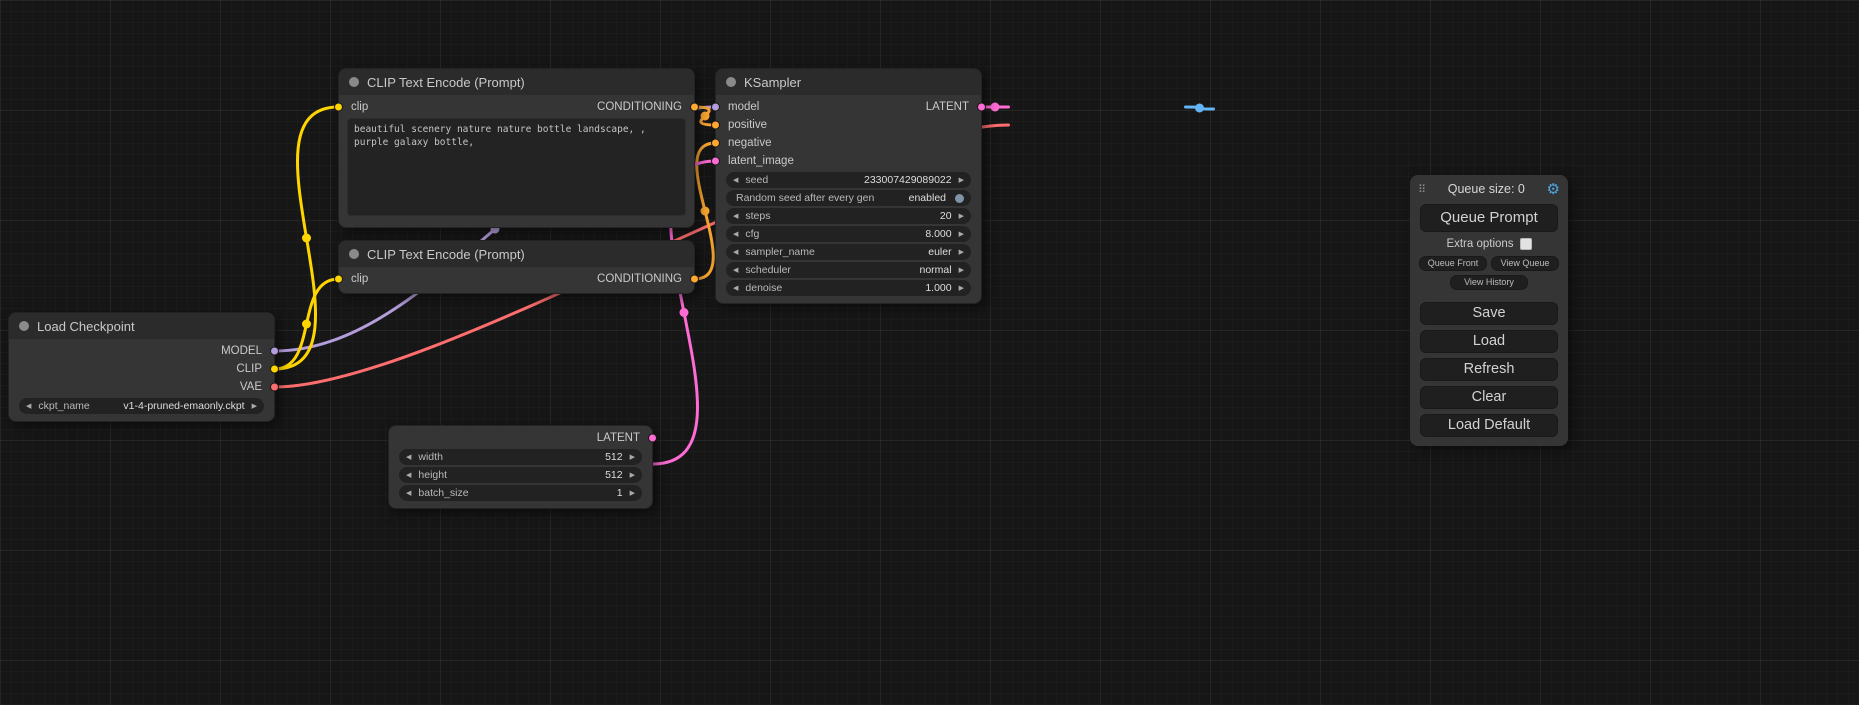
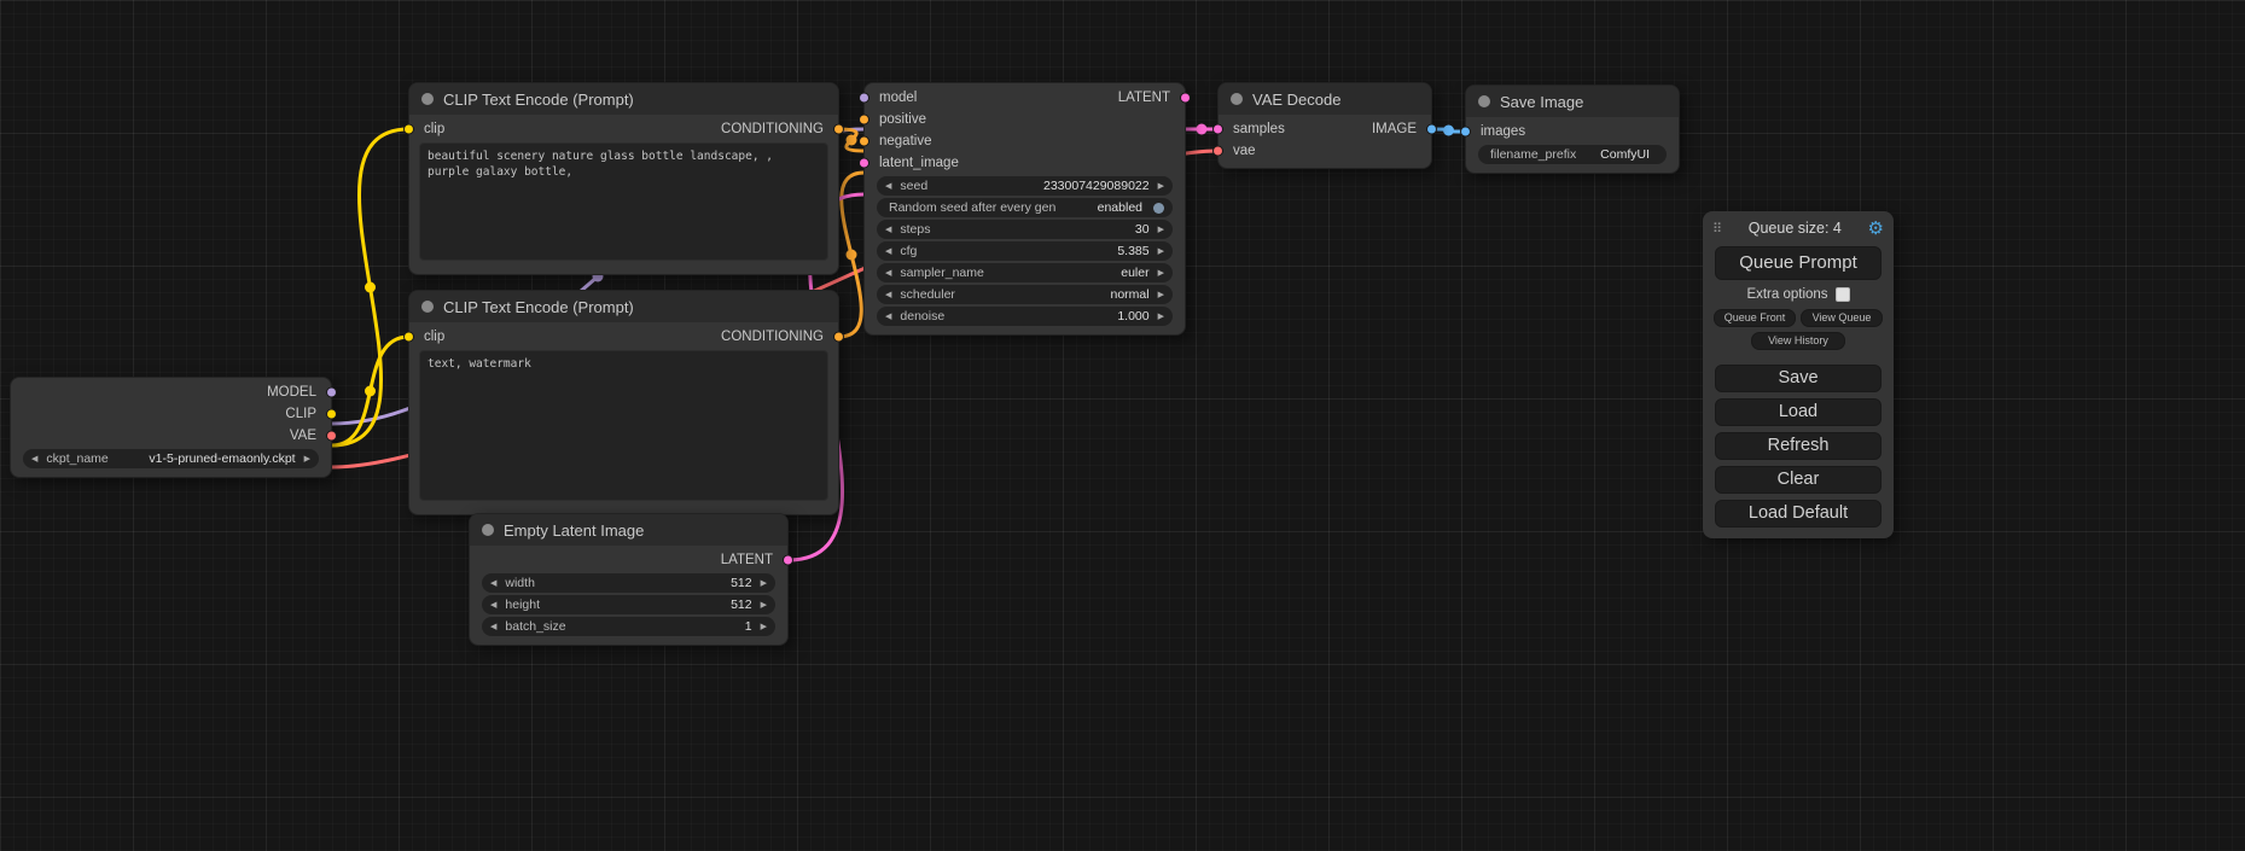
- Load Checkpoint
  MODEL
  CLIP
  VAE
  ckpt_name
- v1-4-pruned-emaonly.ckpt
+ v1-5-pruned-emaonly.ckpt
  CLIP Text Encode (Prompt)
  clip
  CONDITIONING
- beautiful scenery nature nature bottle landscape, , purple galaxy bottle,
+ beautiful scenery nature glass bottle landscape, , purple galaxy bottle,
  CLIP Text Encode (Prompt)
  clip
  CONDITIONING
+ text, watermark
+ Empty Latent Image
  LATENT
  width
  512
  height
  512
  batch_size
  1
- KSampler
  model
  LATENT
  positive
  negative
  latent_image
  seed
  233007429089022
  Random seed after every gen
  enabled
  steps
- 20
+ 30
  cfg
- 8.000
+ 5.385
  sampler_name
  euler
  scheduler
  normal
  denoise
  1.000
+ VAE Decode
+ samples
+ IMAGE
+ vae
+ Save Image
+ images
+ filename_prefix
+ ComfyUI
  ⠿
- Queue size: 0
+ Queue size: 4
  ⚙
  Queue Prompt
  Extra options
  Queue Front
  View Queue
  View History
  Save
  Load
  Refresh
  Clear
  Load Default
